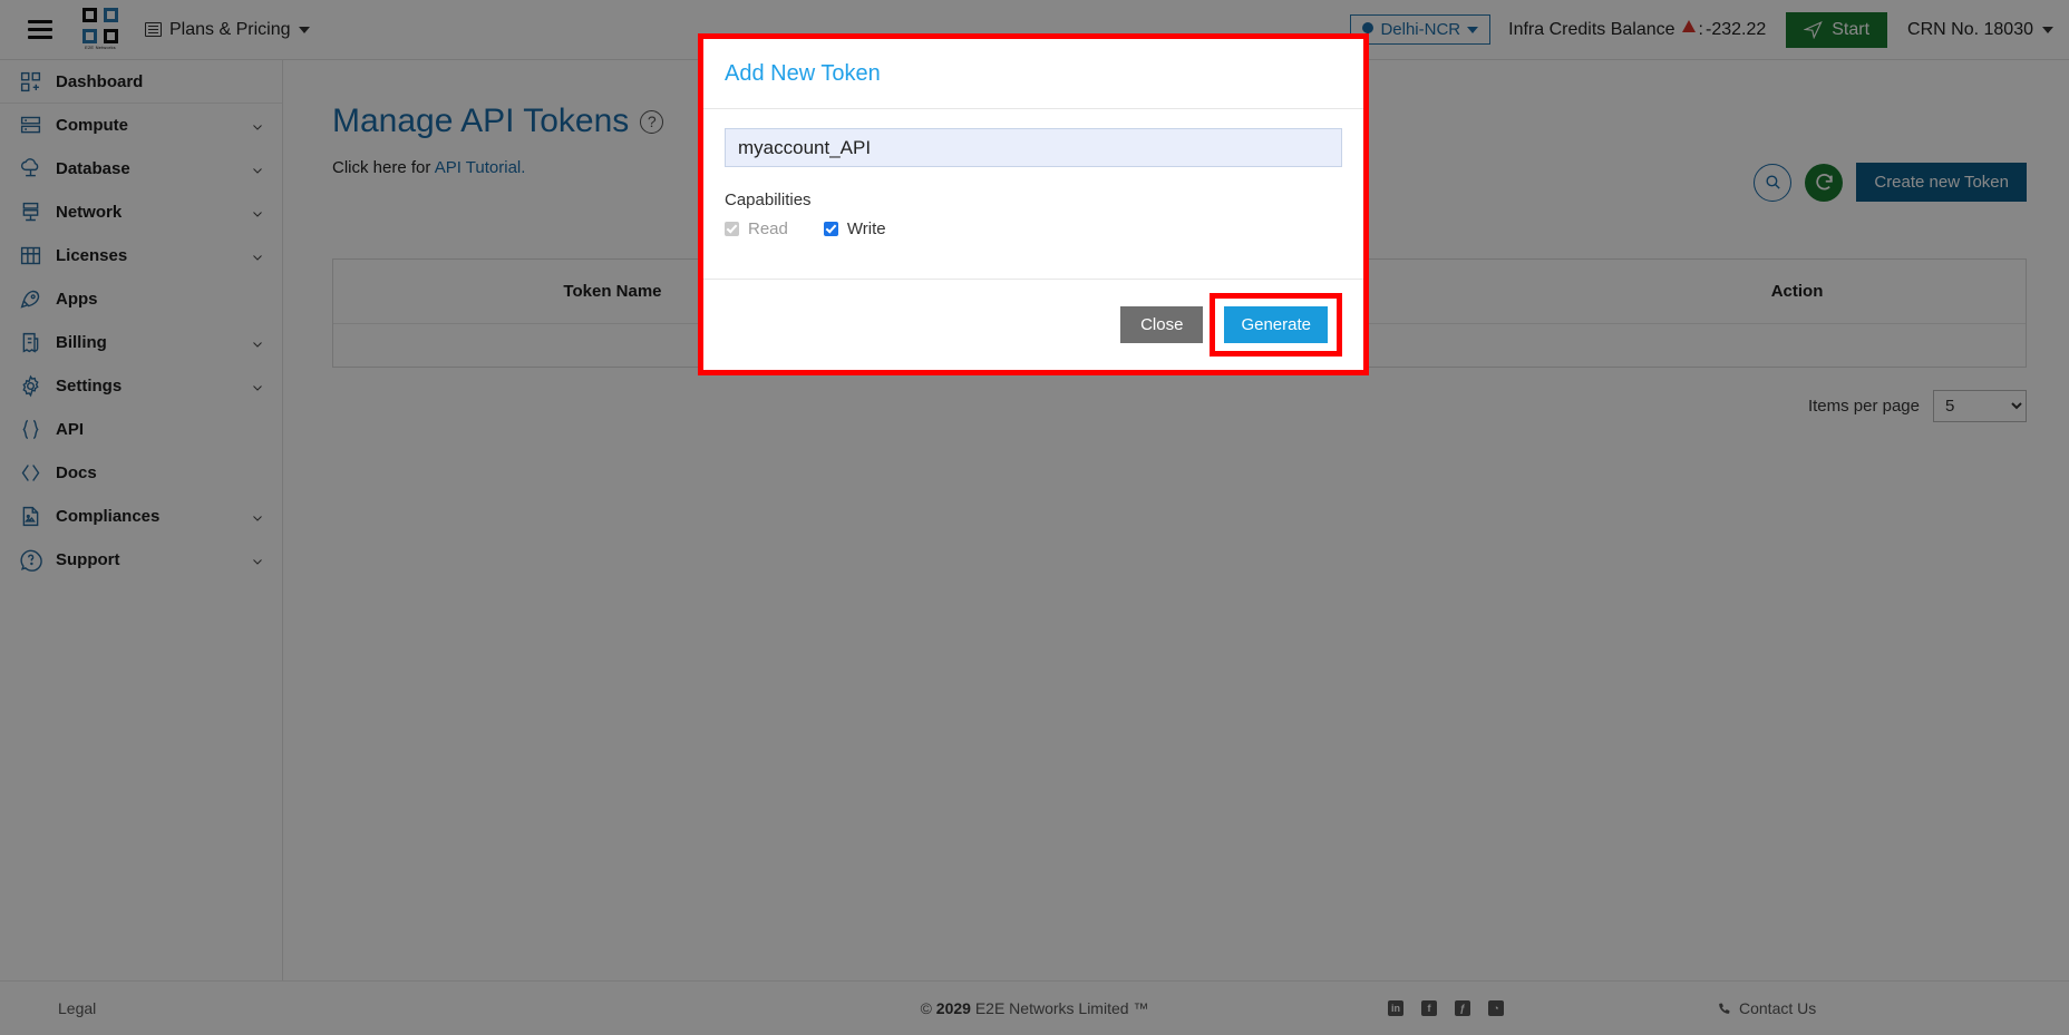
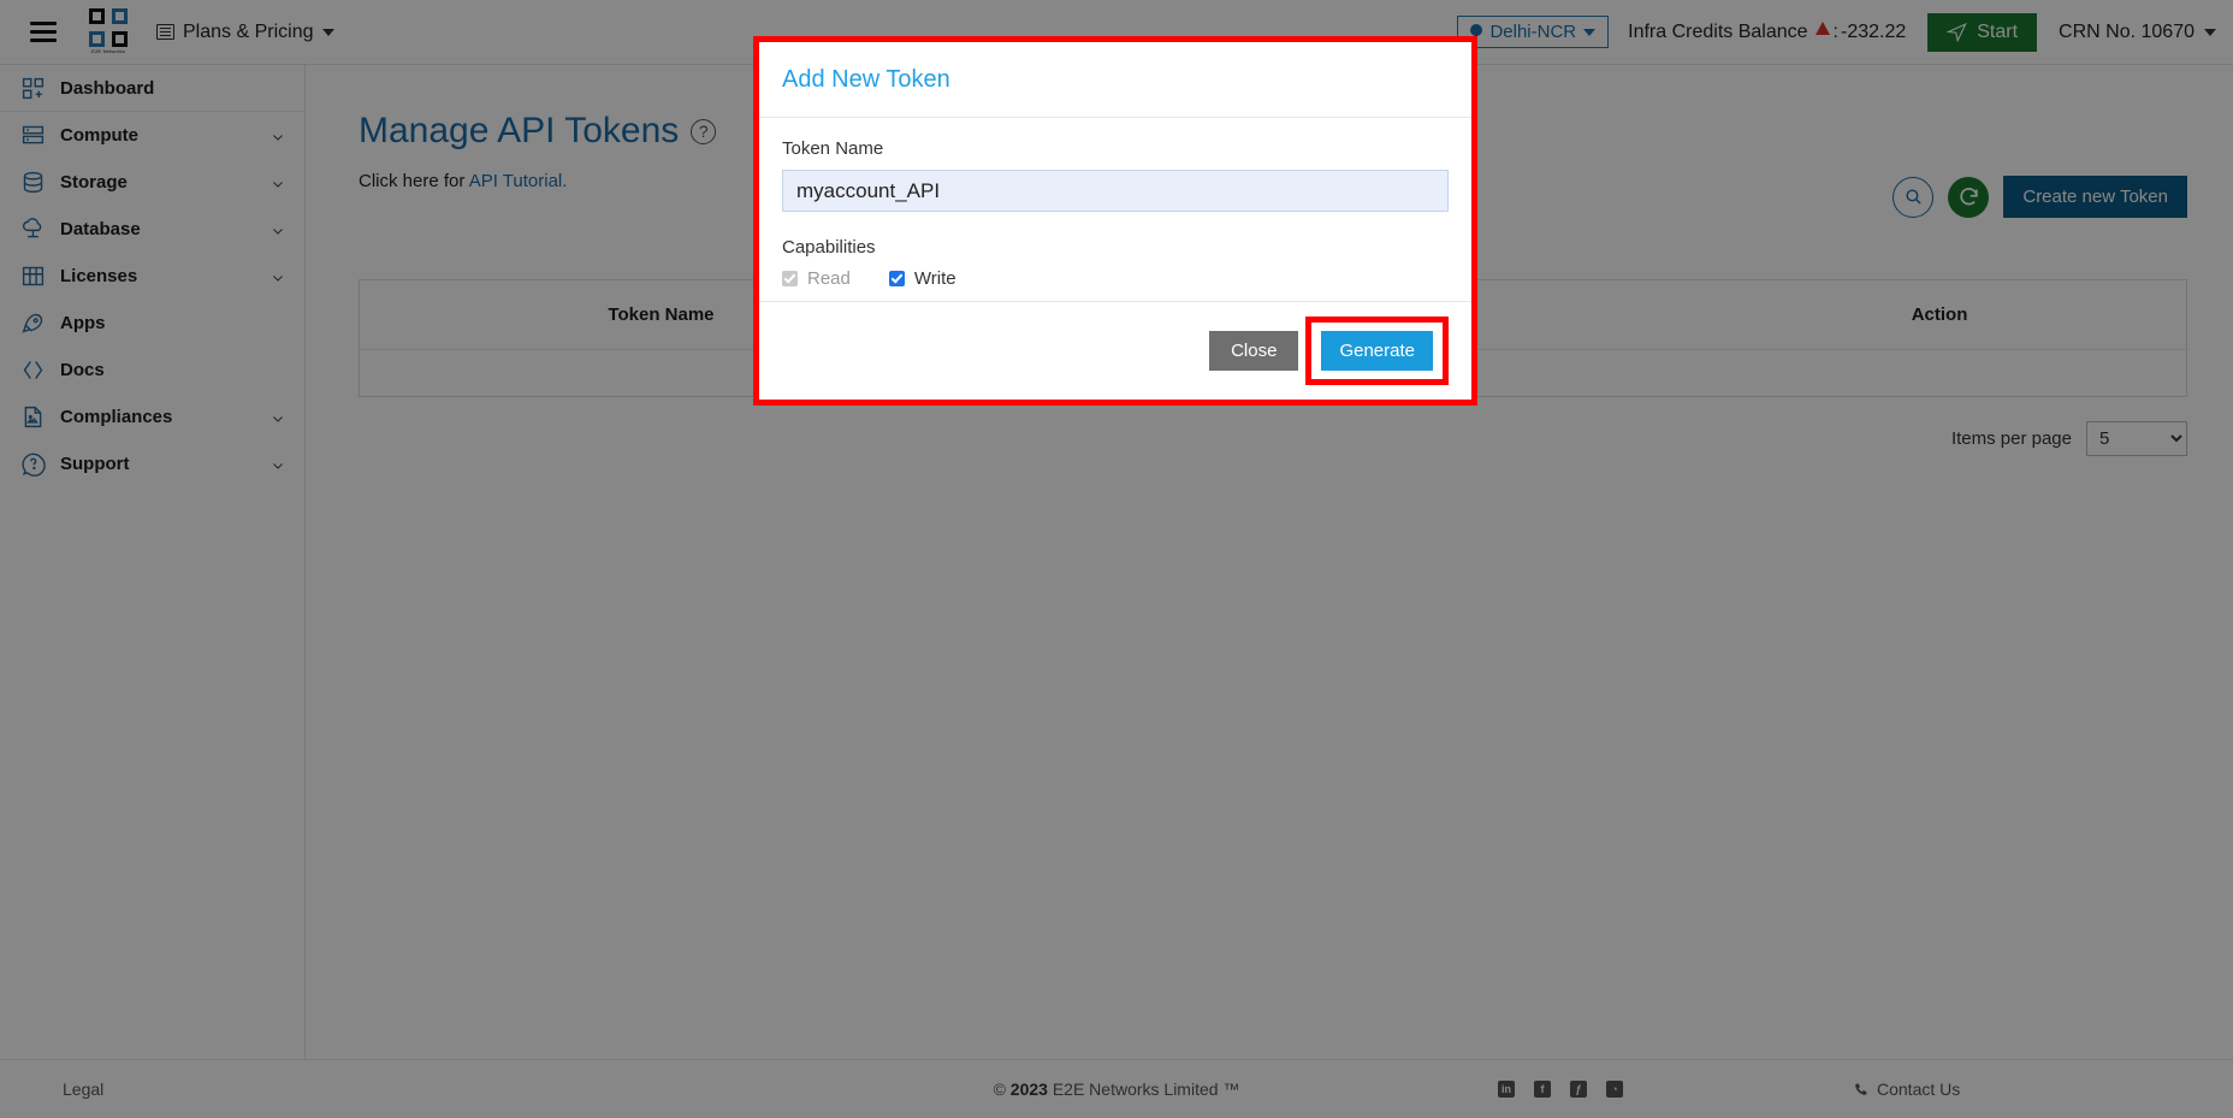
  Plans & Pricing
  Delhi-NCR
  Infra Credits Balance
  :
  -232.22
  Start
- CRN No. 18030
+ CRN No. 10670
  Dashboard
  Compute
+ Storage
  Database
- Network
  Licenses
  Apps
- Billing
- Settings
- API
  Docs
  Compliances
  Support
  Manage API Tokens
  ?
  Click here for API Tutorial.
  Create new Token
  Items per page
  5
  Legal
- © 2029 E2E Networks Limited ™
+ © 2023 E2E Networks Limited ™
  in
  f
  ƒ
  ◔
  Contact Us
  Add New Token
+ Token Name
  myaccount_API
  Capabilities
  Read
  Write
  Close
  Generate
